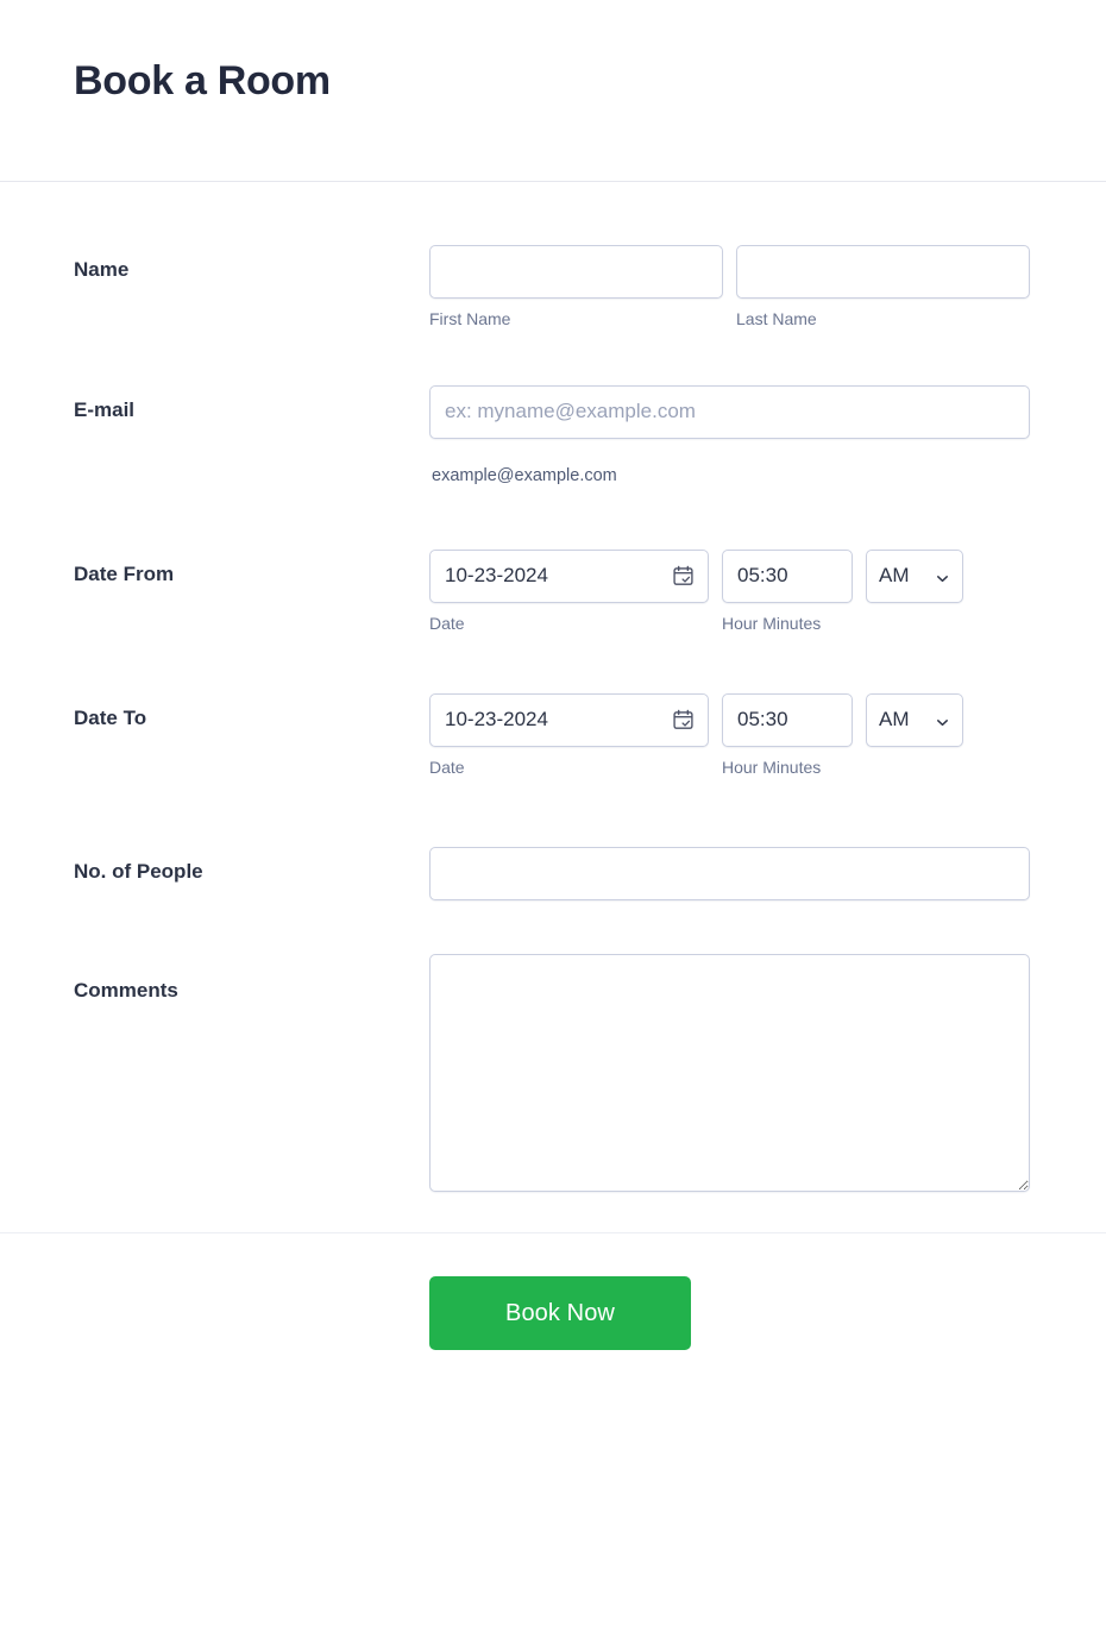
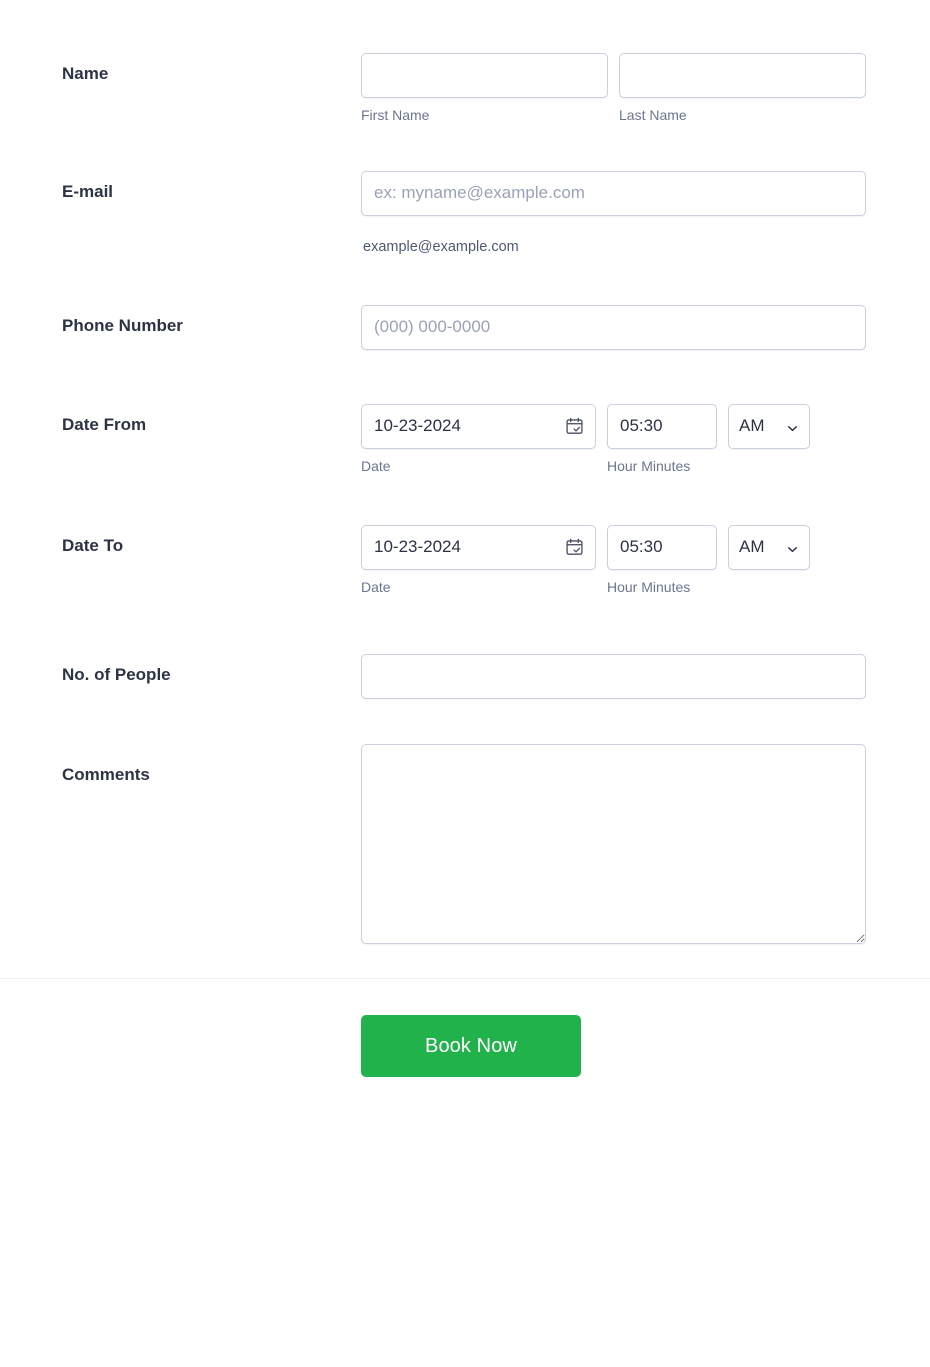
- Book a Room
  Name
  First Name
  Last Name
  E-mail
  ex: myname@example.com
  example@example.com
+ Phone Number
+ (000) 000-0000
  Date From
  10-23-2024
  05:30
  AM
  Date
  Hour Minutes
  Date To
  10-23-2024
  05:30
  AM
  Date
  Hour Minutes
  No. of People
  Comments
  Book Now
